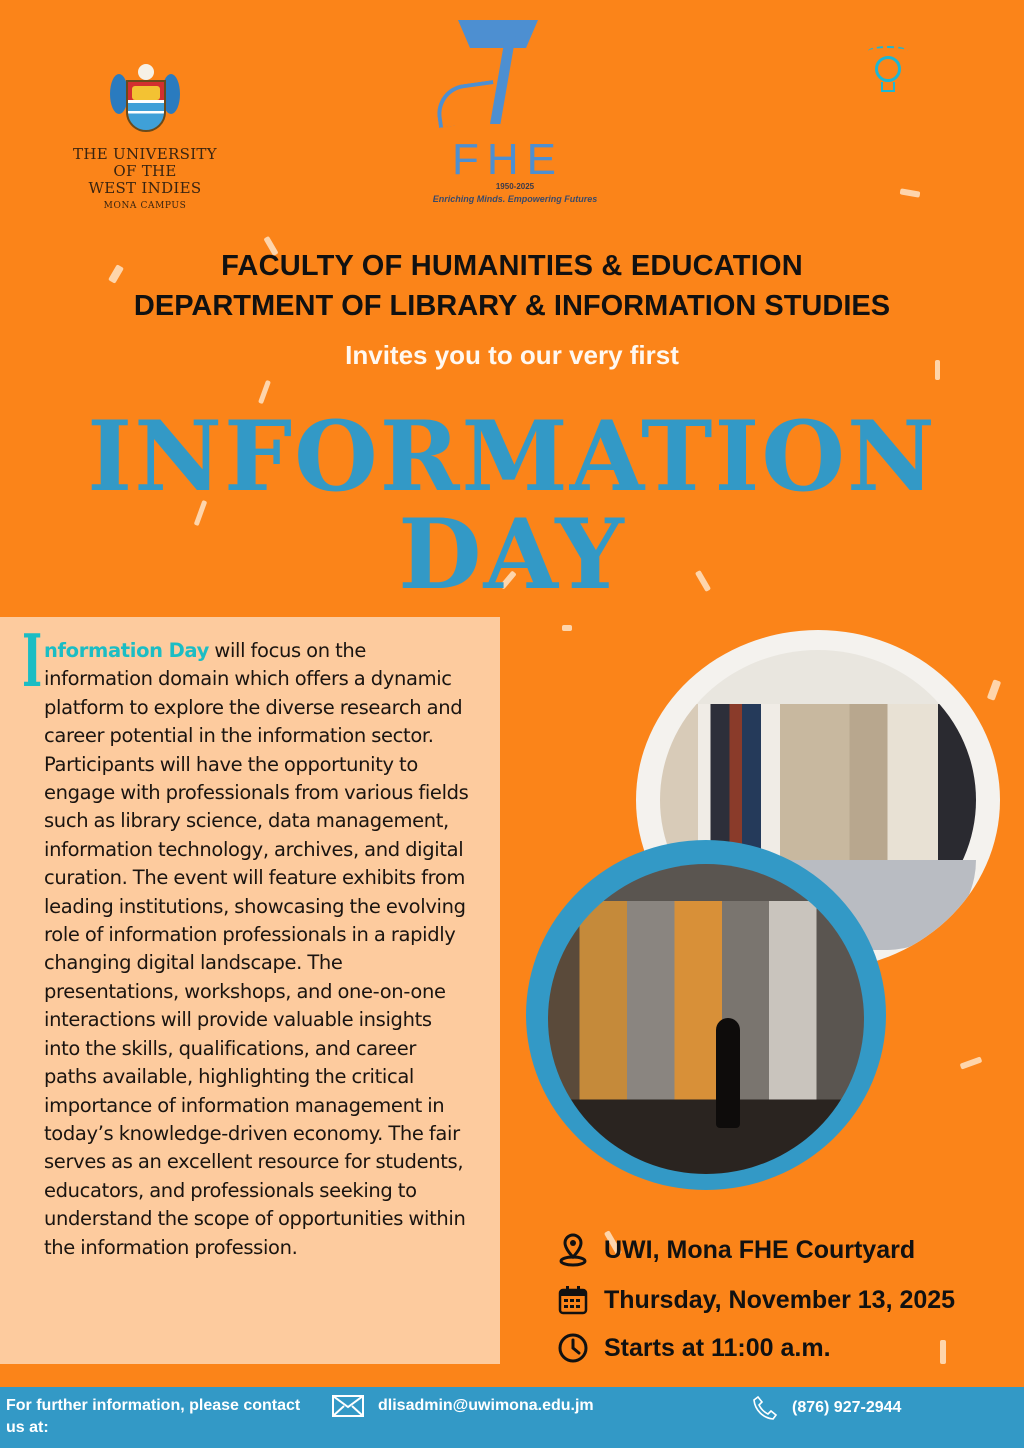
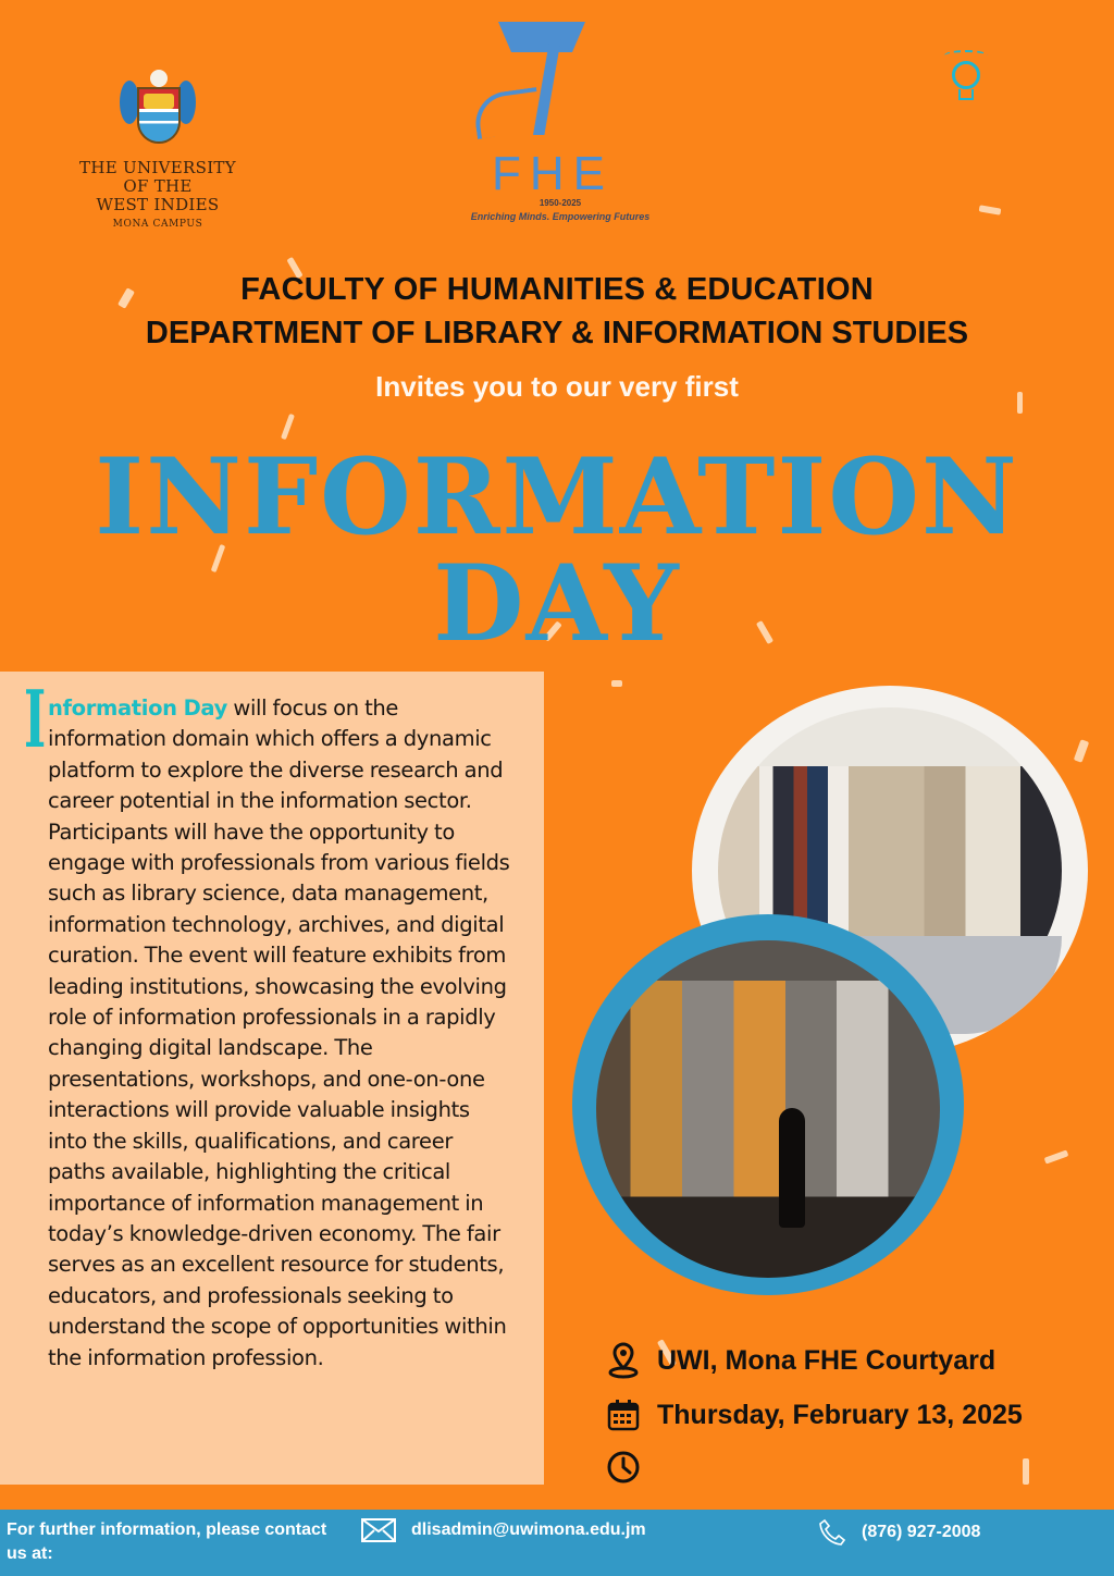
  THE UNIVERSITY
  OF THE
  WEST INDIES
  MONA CAMPUS
  FHE
  1950-2025
  Enriching Minds. Empowering Futures
  FACULTY OF HUMANITIES & EDUCATION
  DEPARTMENT OF LIBRARY & INFORMATION STUDIES
  Invites you to our very first
  INFORMATION
  DAY
  I
  nformation Day will focus on the information domain which offers a dynamic platform to explore the diverse research and career potential in the information sector. Participants will have the opportunity to engage with professionals from various fields such as library science, data management, information technology, archives, and digital curation. The event will feature exhibits from leading institutions, showcasing the evolving role of information professionals in a rapidly changing digital landscape. The presentations, workshops, and one-on-one interactions will provide valuable insights into the skills, qualifications, and career paths available, highlighting the critical importance of information management in today’s knowledge-driven economy. The fair serves as an excellent resource for students, educators, and professionals seeking to understand the scope of opportunities within the information profession.
  UWI, Mona FHE Courtyard
- Thursday, November 13, 2025
+ Thursday, February 13, 2025
- Starts at 11:00 a.m.
  For further information, please contact us at:
  dlisadmin@uwimona.edu.jm
- (876) 927-2944
+ (876) 927-2008
